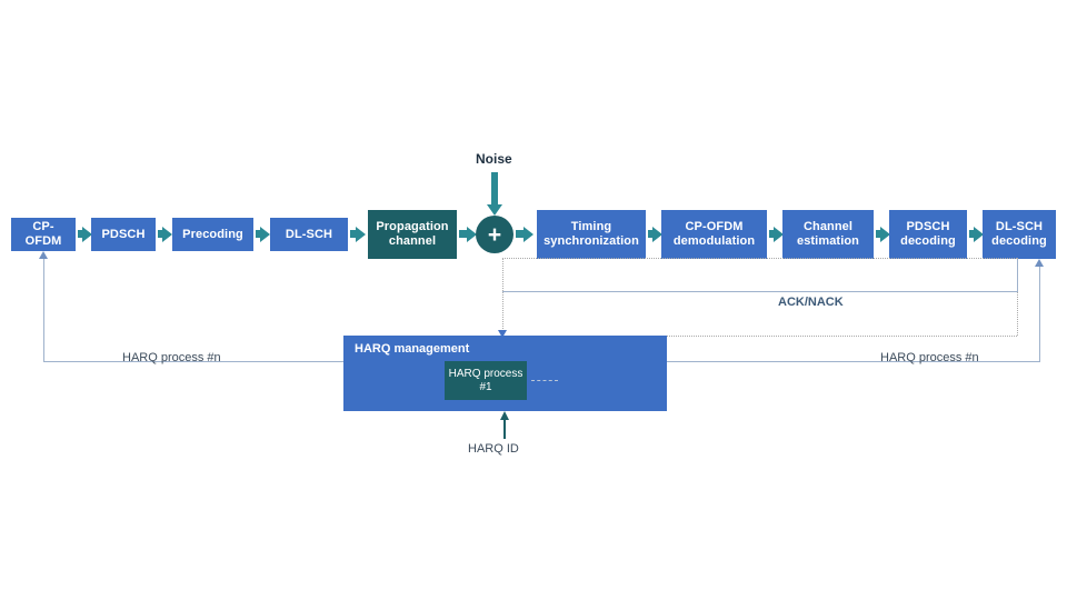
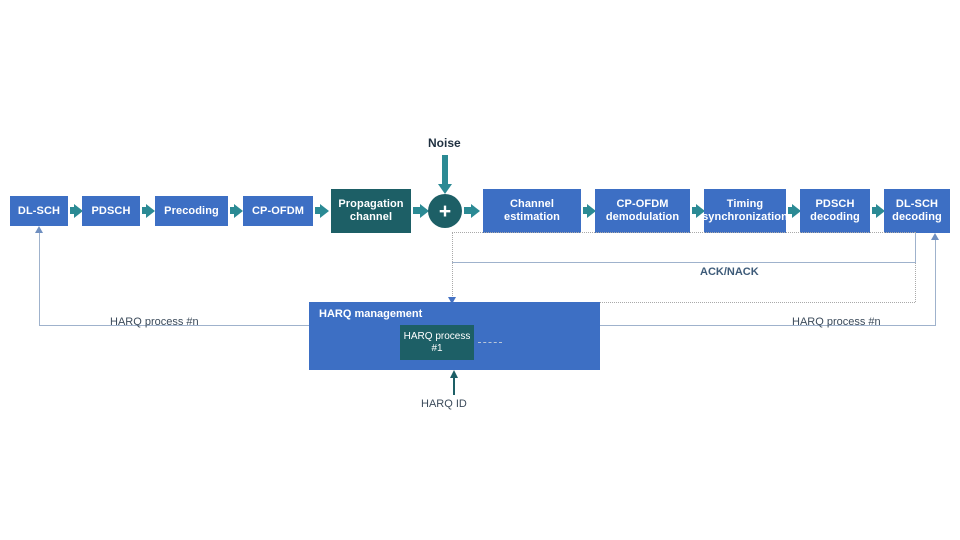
- CP-OFDM
+ DL-SCH
  PDSCH
  Precoding
- DL-SCH
+ CP-OFDM
  Propagation channel
  +
  Noise
- Timing synchronization
+ Channel estimation
  CP-OFDM demodulation
- Channel estimation
+ Timing synchronization
  PDSCH decoding
  DL-SCH decoding
  ACK/NACK
  HARQ process #n
  HARQ process #n
  HARQ management
  HARQ process #1
  HARQ ID
